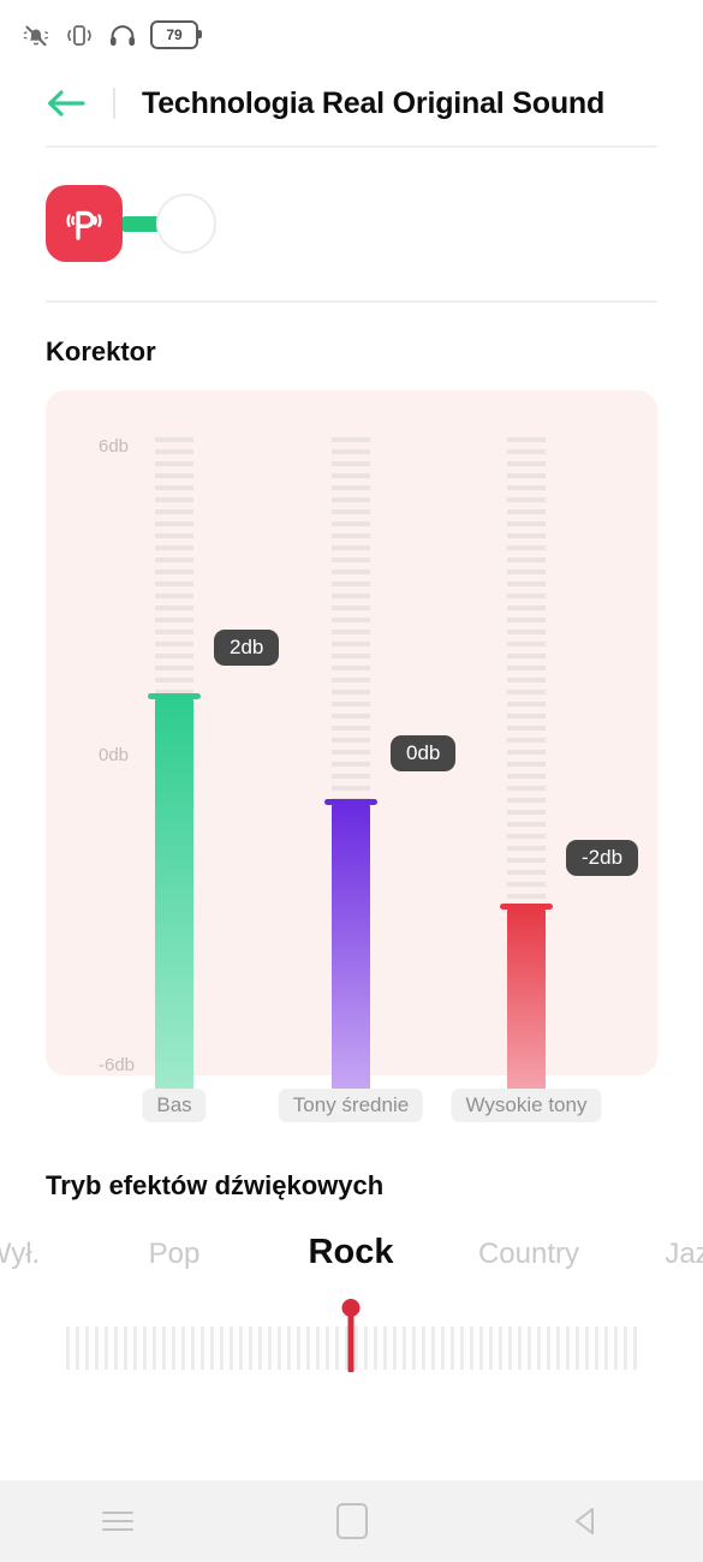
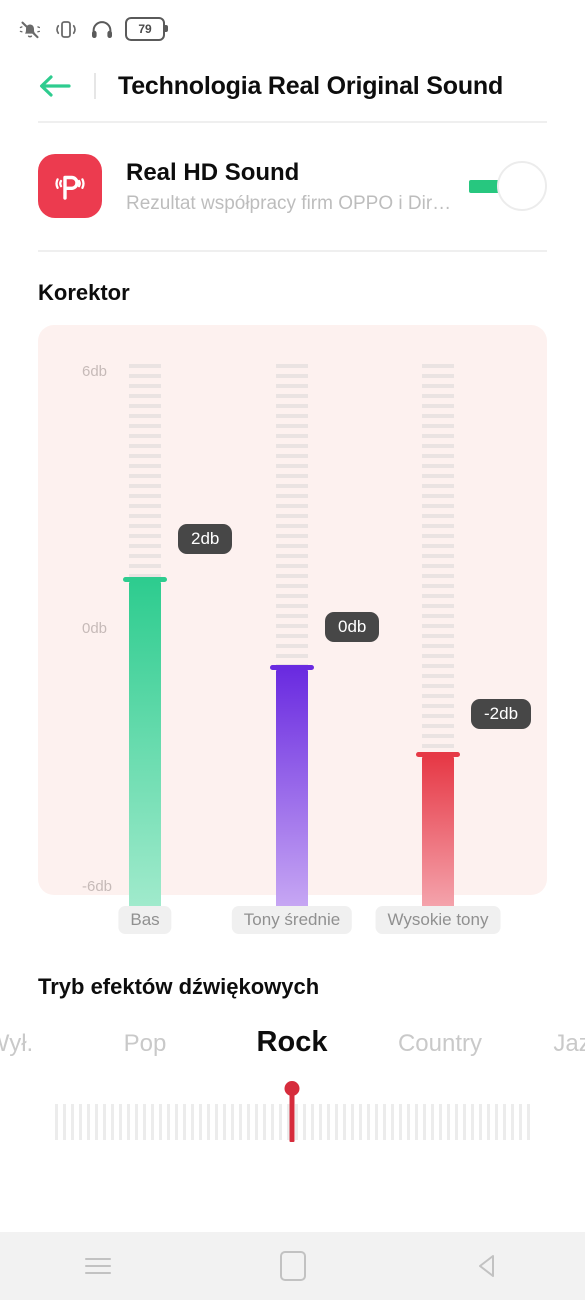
  79
  Technologia Real Original Sound
+ Real HD Sound
+ Rezultat współpracy firm OPPO i Dir…
  Korektor
  6db
  0db
  -6db
  2db
  0db
  -2db
  Bas
  Tony średnie
  Wysokie tony
  Tryb efektów dźwiękowych
  ył.
  Pop
  Rock
  Country
